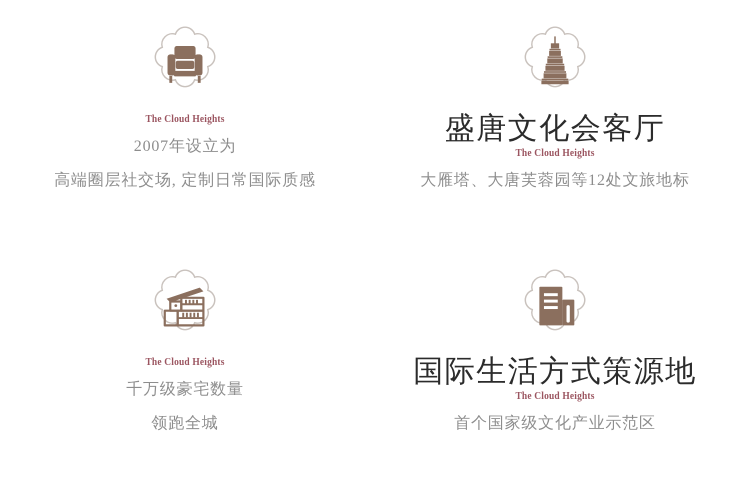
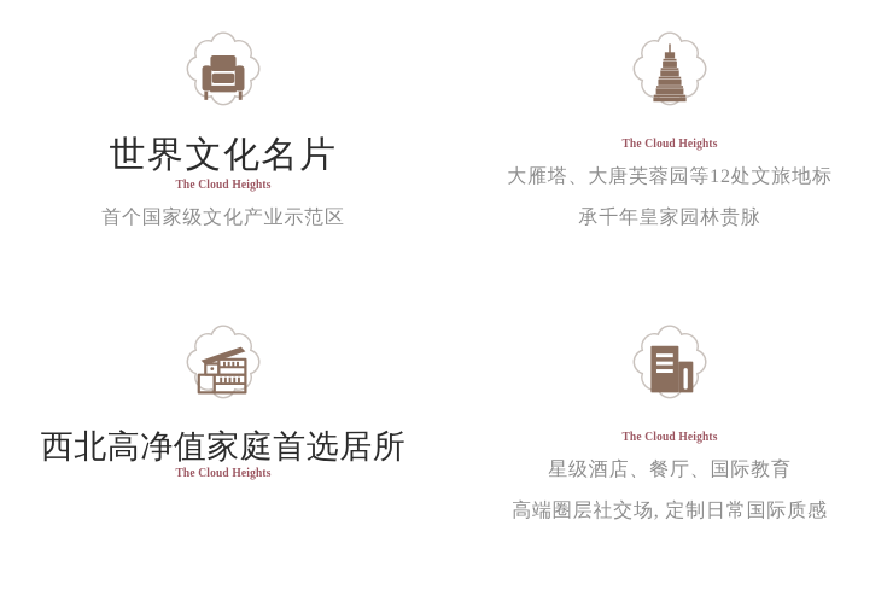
+ 世界文化名片
  The Cloud Heights
- 2007年设立为
- 高端圈层社交场, 定制日常国际质感
+ 首个国家级文化产业示范区
- 盛唐文化会客厅
  The Cloud Heights
  大雁塔、大唐芙蓉园等12处文旅地标
+ 承千年皇家园林贵脉
+ 西北高净值家庭首选居所
  The Cloud Heights
- 千万级豪宅数量
- 领跑全城
- 国际生活方式策源地
  The Cloud Heights
+ 星级酒店、餐厅、国际教育
- 首个国家级文化产业示范区
+ 高端圈层社交场, 定制日常国际质感
